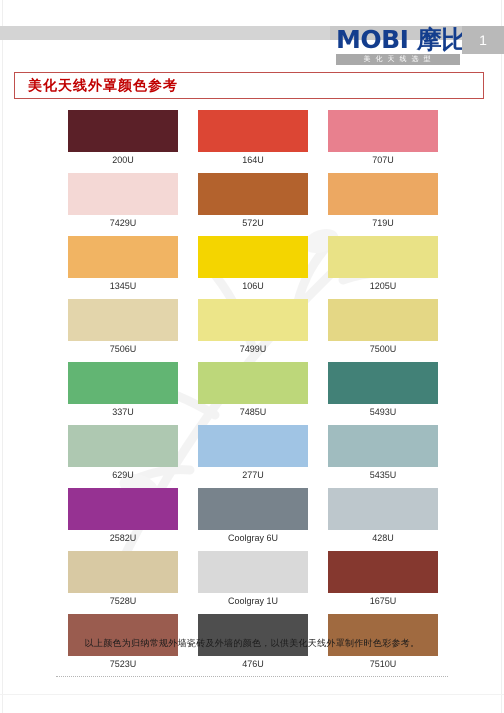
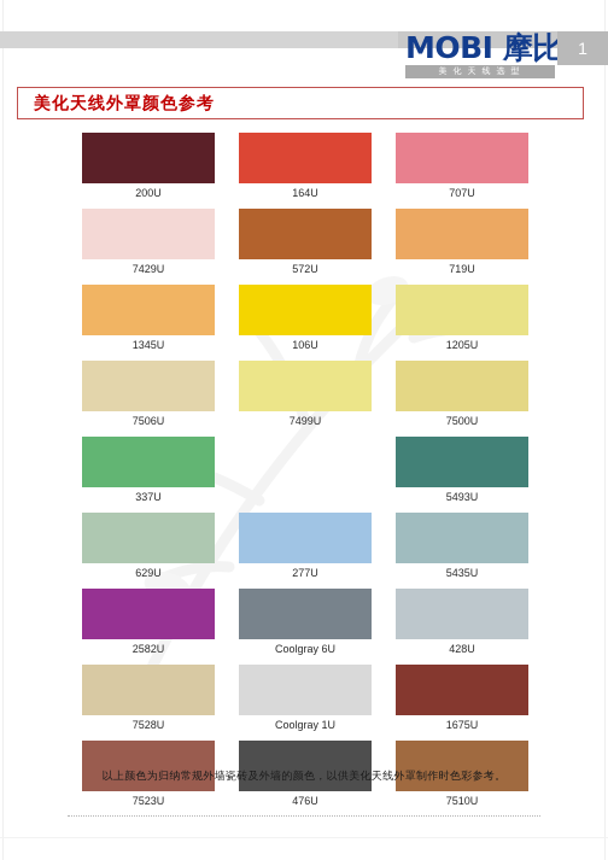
  MOBI 摩比
  美化天线选型
  1
  美化天线外罩颜色参考
  200U
  164U
  707U
  7429U
  572U
  719U
  1345U
  106U
  1205U
  7506U
  7499U
  7500U
  337U
- 7485U
  5493U
  629U
  277U
  5435U
  2582U
  Coolgray 6U
  428U
  7528U
  Coolgray 1U
  1675U
  7523U
  476U
  7510U
  以上颜色为归纳常规外墙瓷砖及外墙的颜色，以供美化天线外罩制作时色彩参考。
